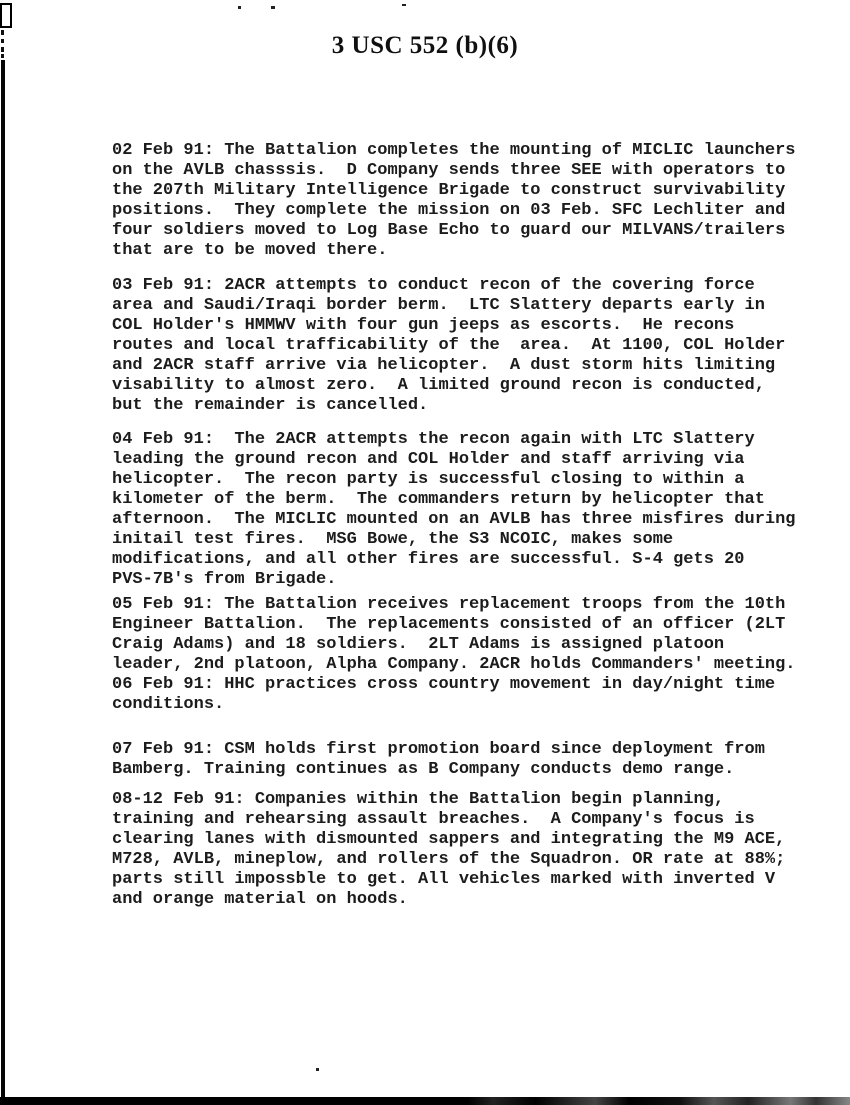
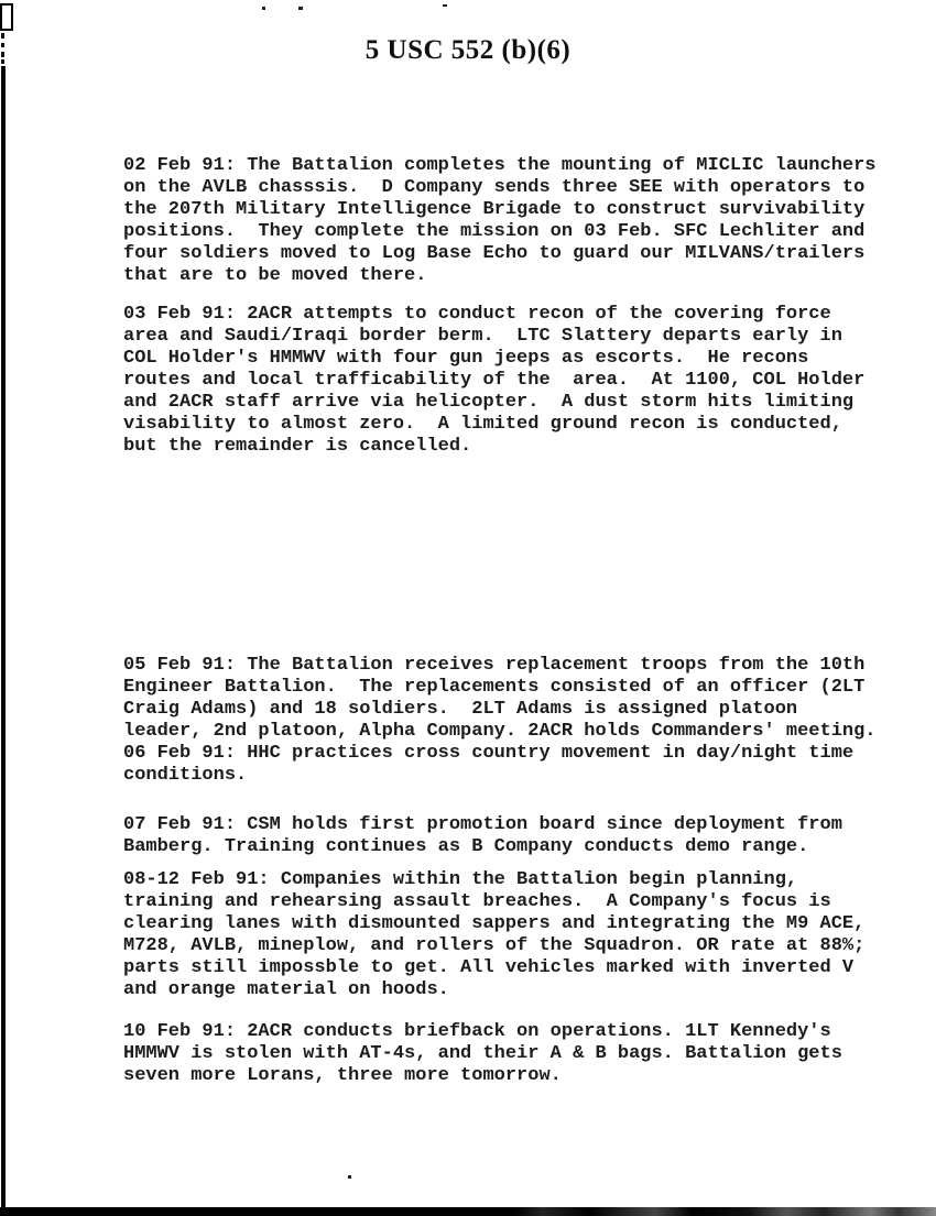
- 3 USC 552 (b)(6)
+ 5 USC 552 (b)(6)
  02 Feb 91: The Battalion completes the mounting of MICLIC launchers
  on the AVLB chasssis. D Company sends three SEE with operators to
  the 207th Military Intelligence Brigade to construct survivability
  positions. They complete the mission on 03 Feb. SFC Lechliter and
  four soldiers moved to Log Base Echo to guard our MILVANS/trailers
  that are to be moved there.
  03 Feb 91: 2ACR attempts to conduct recon of the covering force
  area and Saudi/Iraqi border berm. LTC Slattery departs early in
  COL Holder's HMMWV with four gun jeeps as escorts. He recons
  routes and local trafficability of the area. At 1100, COL Holder
  and 2ACR staff arrive via helicopter. A dust storm hits limiting
  visability to almost zero. A limited ground recon is conducted,
  but the remainder is cancelled.
- 04 Feb 91: The 2ACR attempts the recon again with LTC Slattery
- leading the ground recon and COL Holder and staff arriving via
- helicopter. The recon party is successful closing to within a
- kilometer of the berm. The commanders return by helicopter that
- afternoon. The MICLIC mounted on an AVLB has three misfires during
- initail test fires. MSG Bowe, the S3 NCOIC, makes some
- modifications, and all other fires are successful. S-4 gets 20
- PVS-7B's from Brigade.
  05 Feb 91: The Battalion receives replacement troops from the 10th
  Engineer Battalion. The replacements consisted of an officer (2LT
  Craig Adams) and 18 soldiers. 2LT Adams is assigned platoon
  leader, 2nd platoon, Alpha Company. 2ACR holds Commanders' meeting.
  06 Feb 91: HHC practices cross country movement in day/night time
  conditions.
  07 Feb 91: CSM holds first promotion board since deployment from
  Bamberg. Training continues as B Company conducts demo range.
  08-12 Feb 91: Companies within the Battalion begin planning,
  training and rehearsing assault breaches. A Company's focus is
  clearing lanes with dismounted sappers and integrating the M9 ACE,
  M728, AVLB, mineplow, and rollers of the Squadron. OR rate at 88%;
  parts still impossble to get. All vehicles marked with inverted V
  and orange material on hoods.
+ 10 Feb 91: 2ACR conducts briefback on operations. 1LT Kennedy's
+ HMMWV is stolen with AT-4s, and their A & B bags. Battalion gets
+ seven more Lorans, three more tomorrow.
